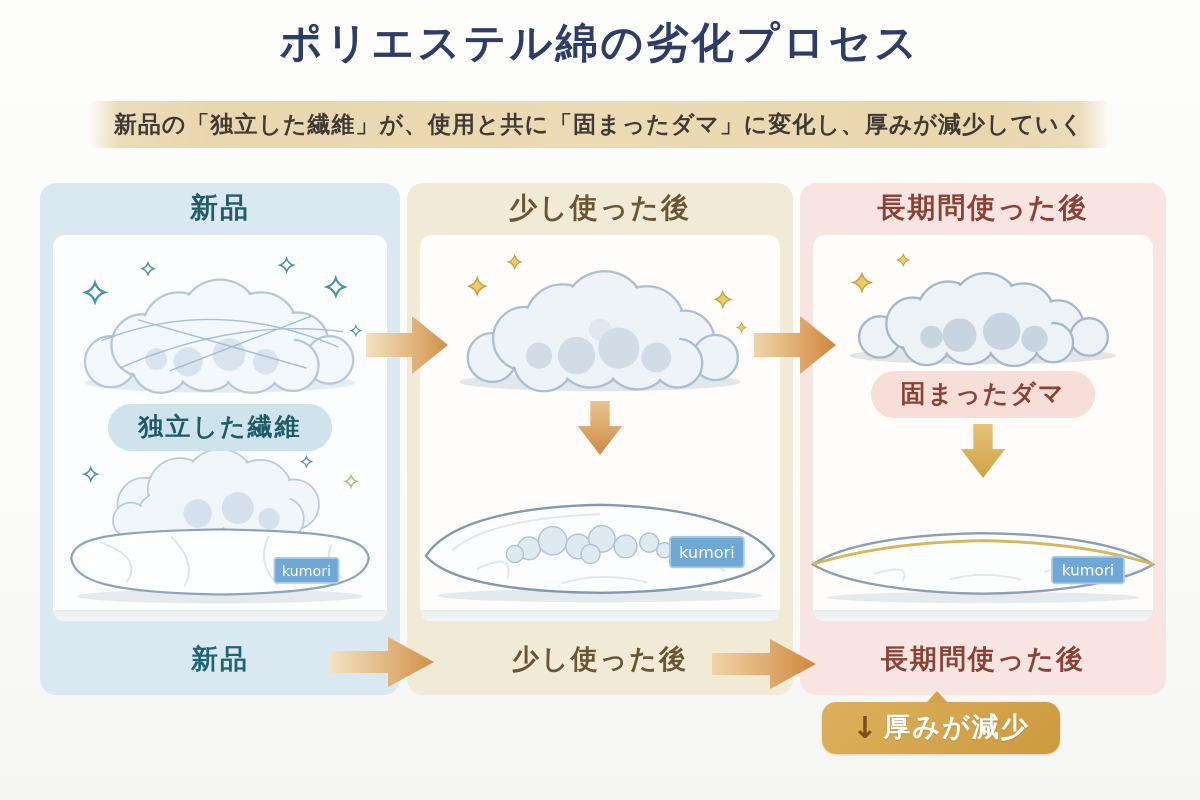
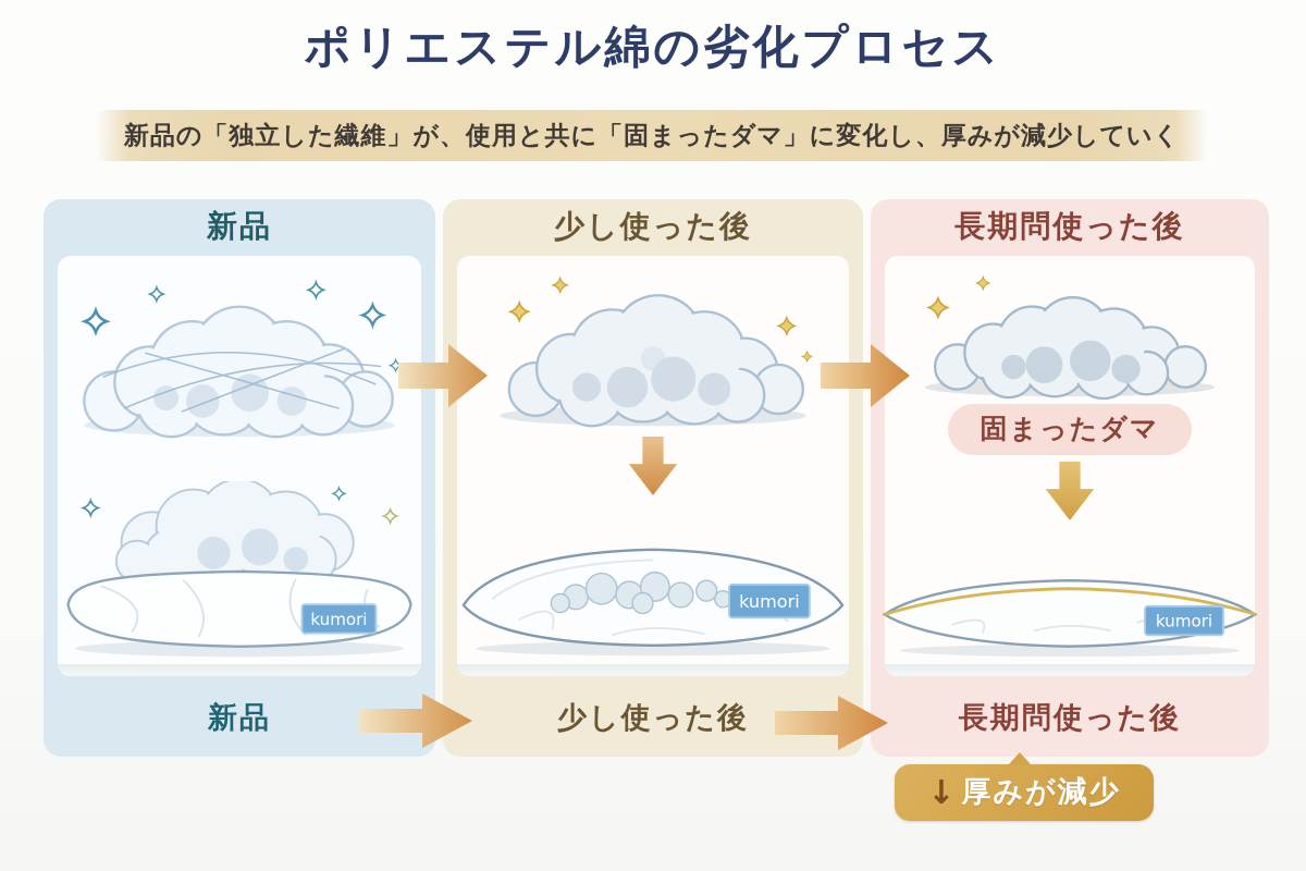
  ポリエステル綿の劣化プロセス
  新品の「独立した繊維」が、使用と共に「固まったダマ」に変化し、厚みが減少していく
  新品
- 独立した繊維
  kumori
  新品
  少し使った後
  kumori
  少し使った後
  長期問使った後
  固まったダマ
  kumori
  長期問使った後
  ↓
  厚みが減少
